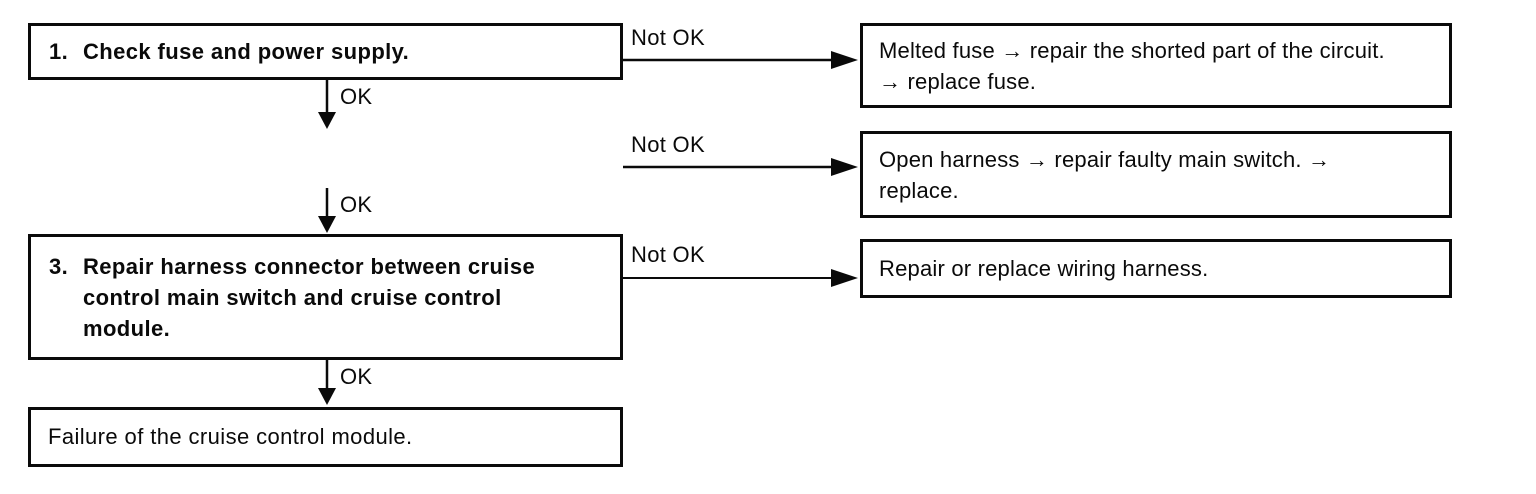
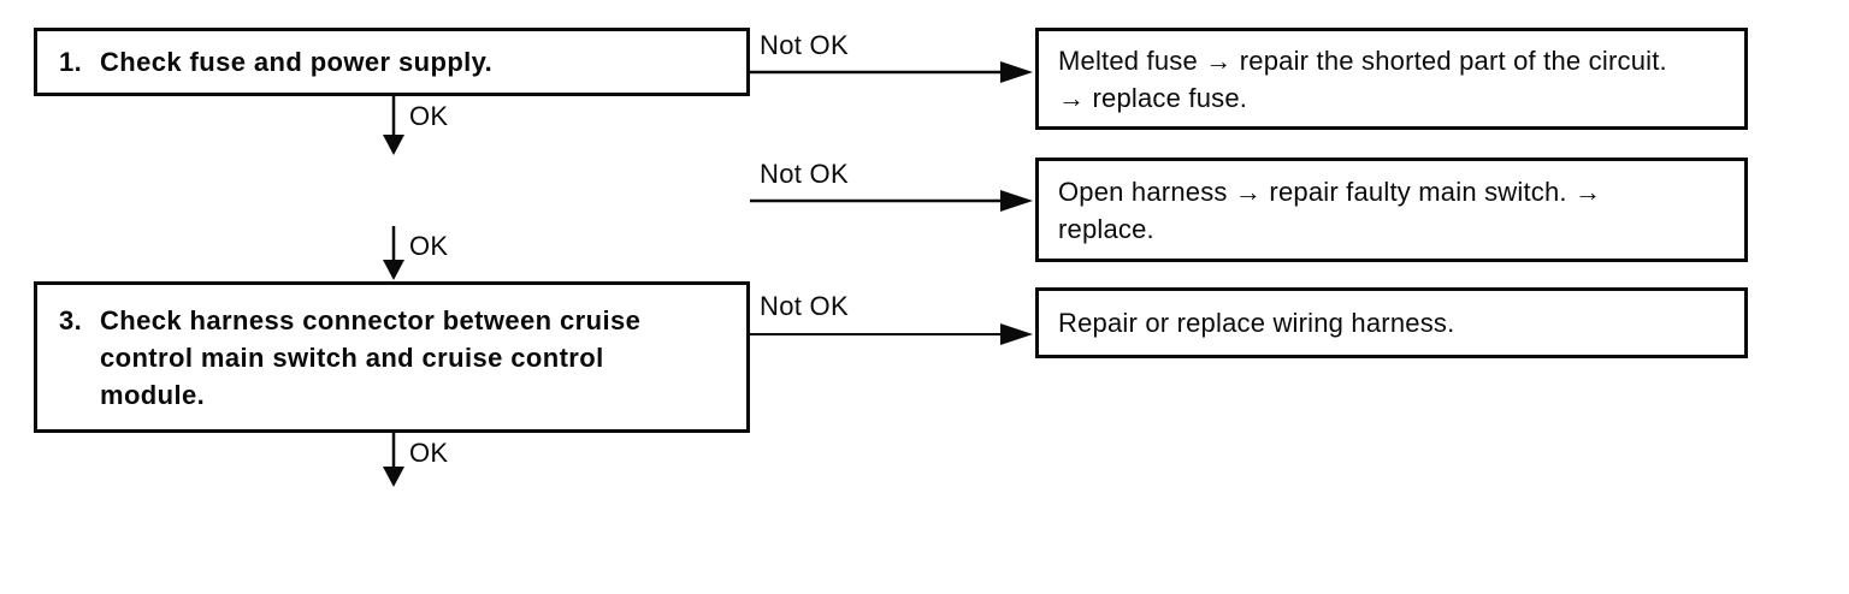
  1.
  Check fuse and power supply.
  3.
- Repair harness connector between cruise control main switch and cruise control module.
+ Check harness connector between cruise control main switch and cruise control module.
- Failure of the cruise control module.
  Melted fuse → repair the shorted part of the circuit. → replace fuse.
  Open harness → repair faulty main switch. → replace.
  Repair or replace wiring harness.
  Not OK
  Not OK
  Not OK
  OK
  OK
  OK
